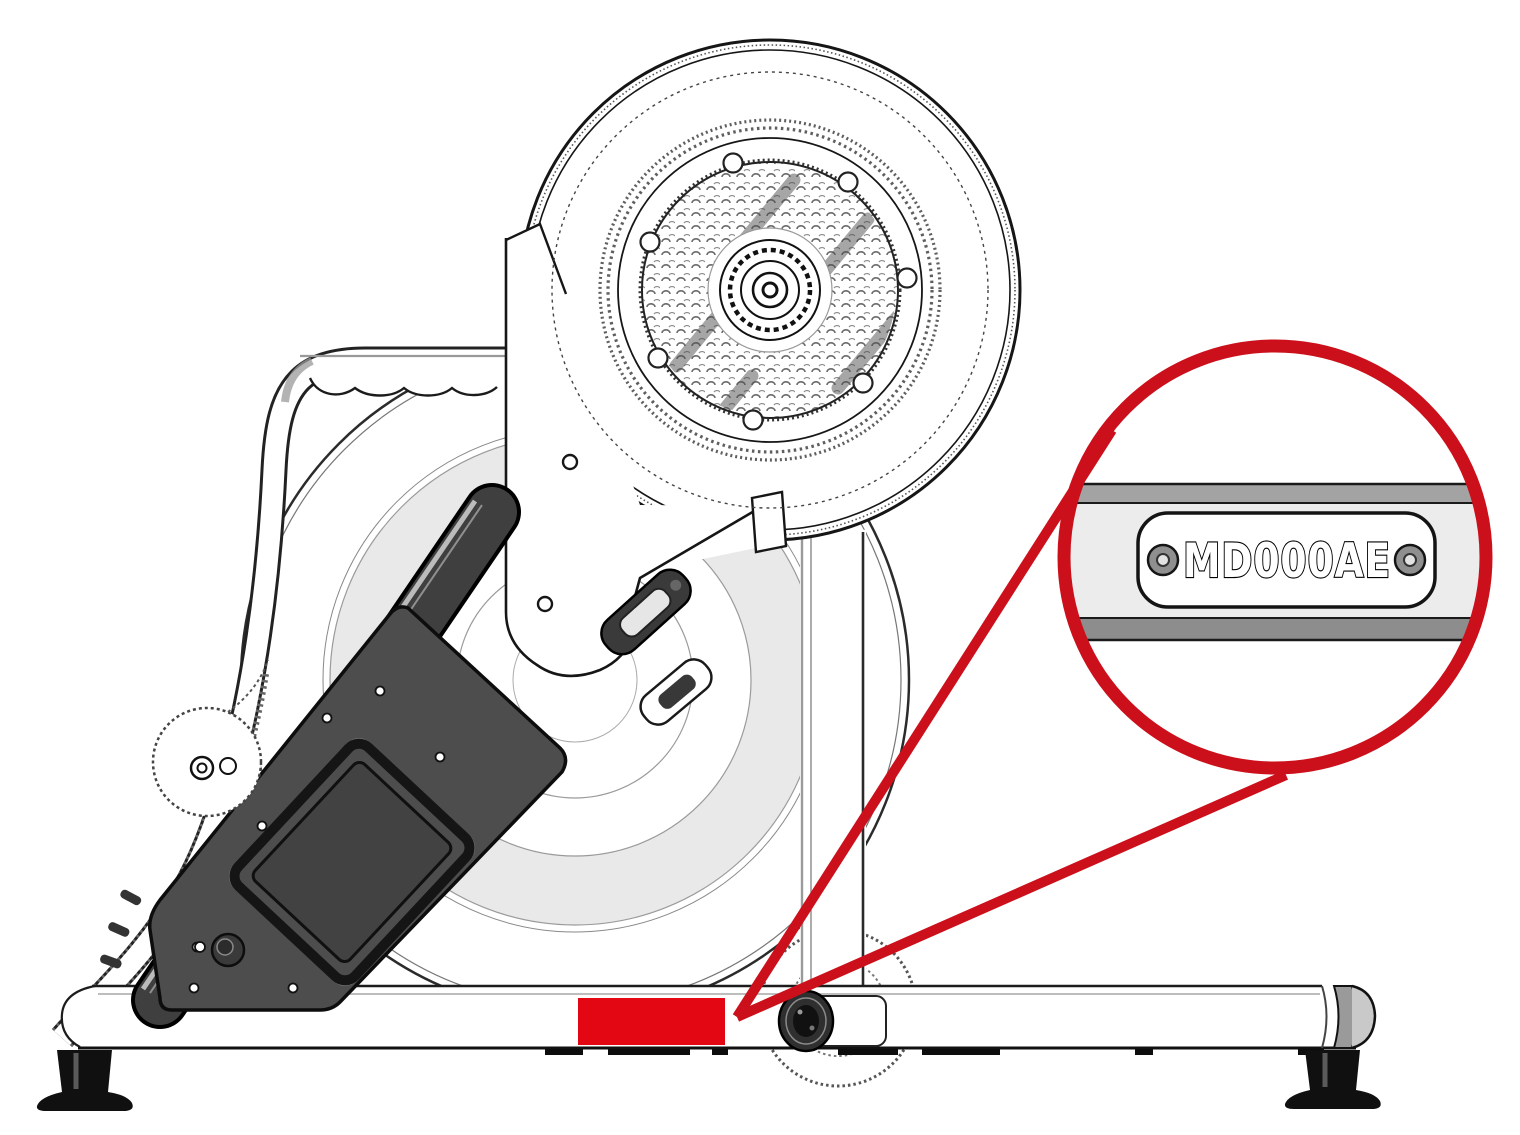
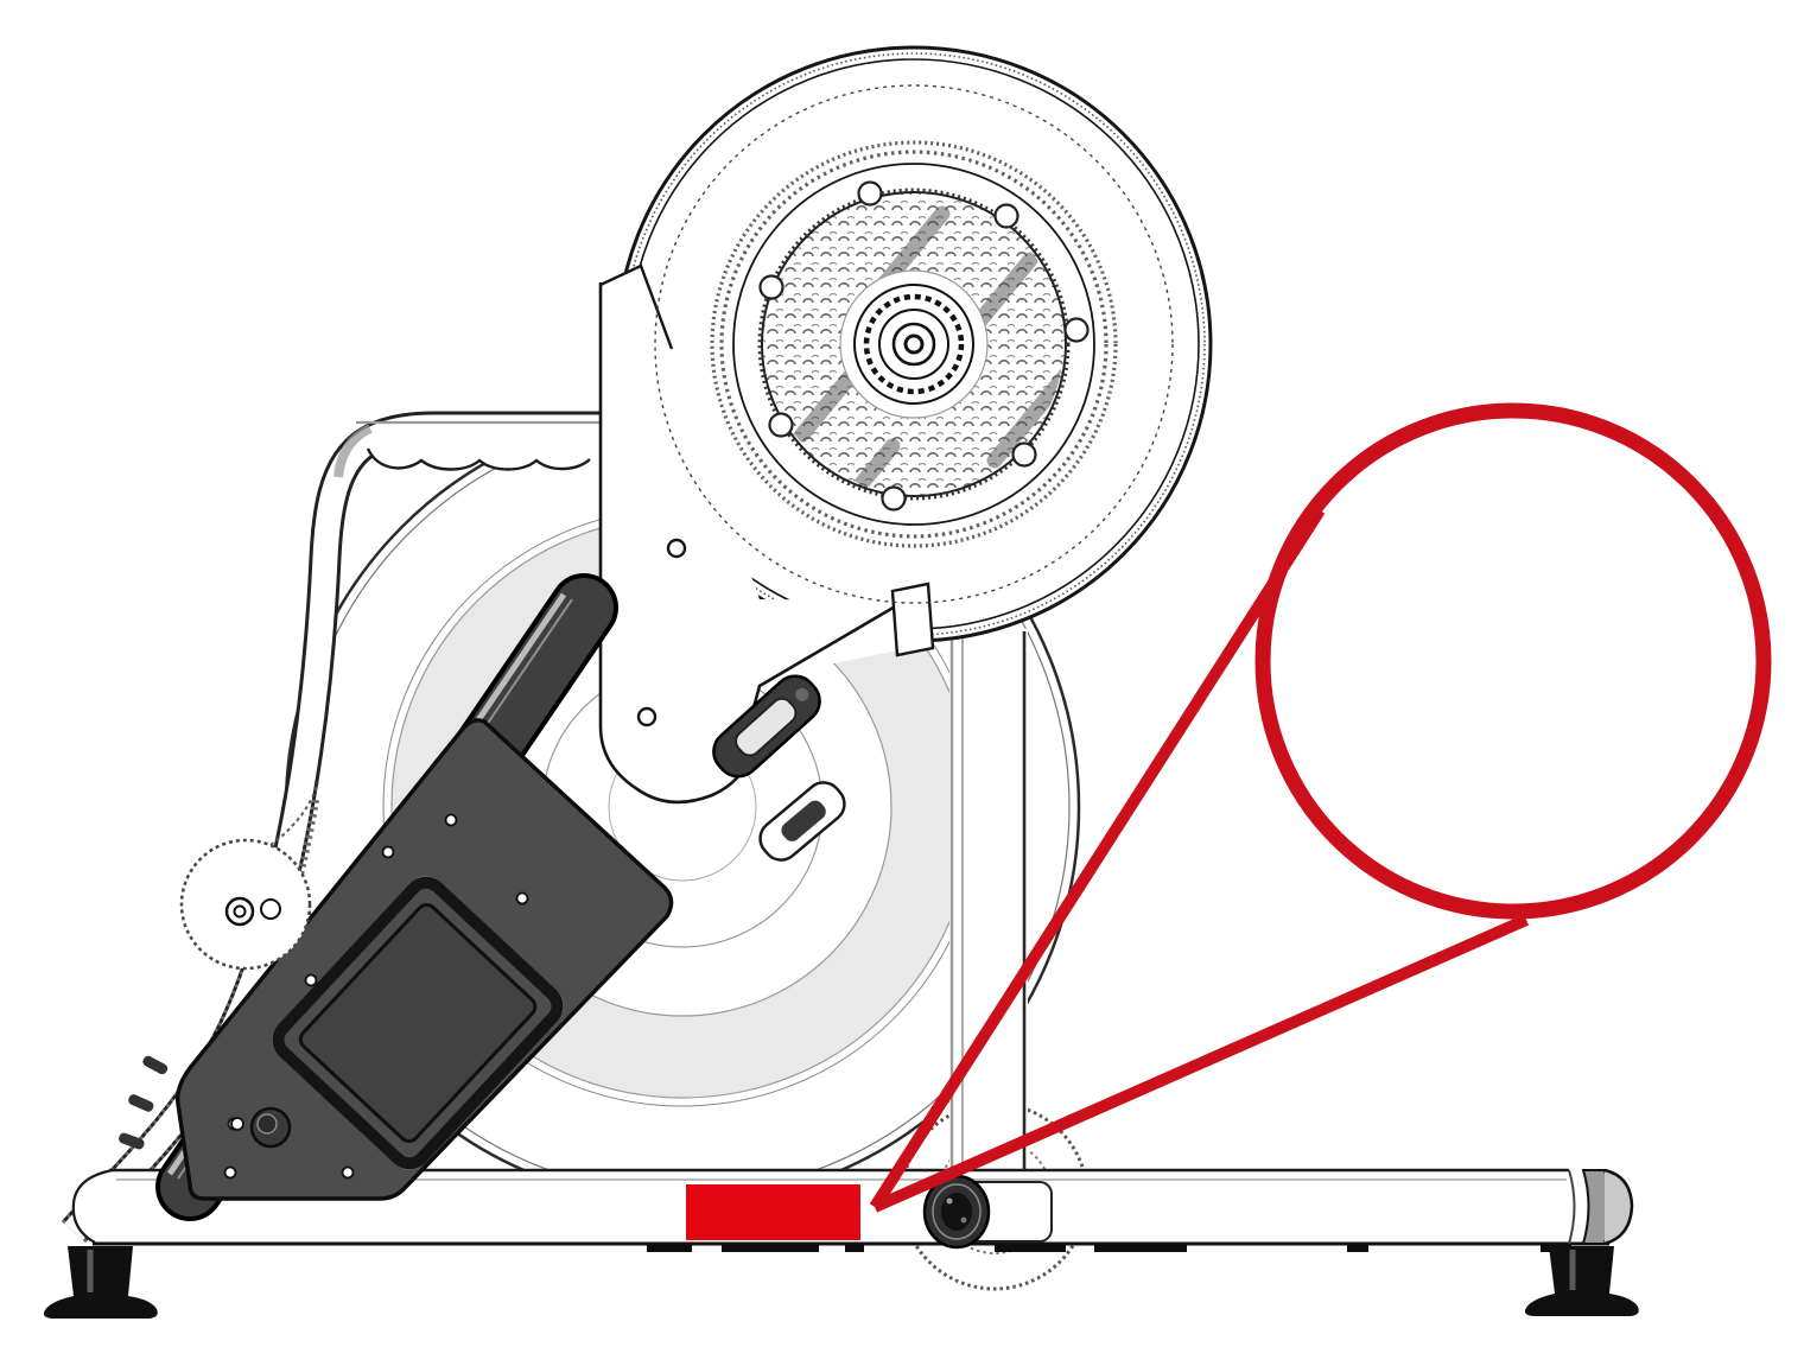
- MD000AE
